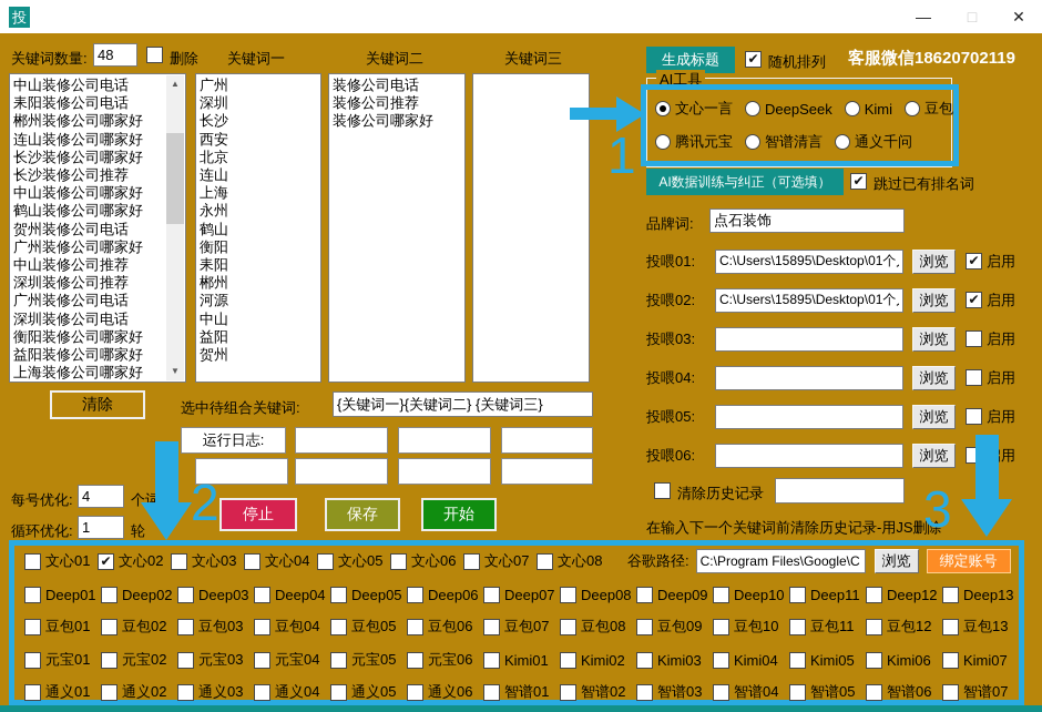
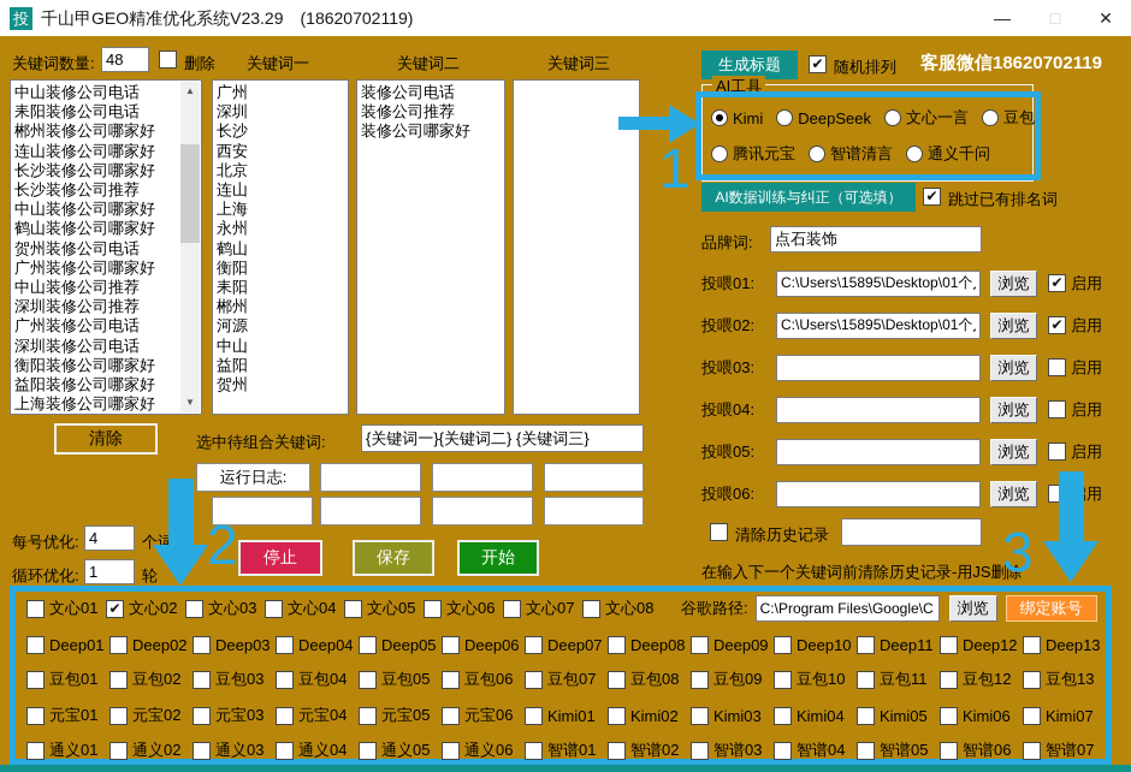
  投
+ 千山甲GEO精准优化系统V23.29 (18620702119)
  —
  □
  ✕
  关键词数量:
  48
  删除
  关键词一
  关键词二
  关键词三
  ▲
  ▼
  中山装修公司电话
  耒阳装修公司电话
  郴州装修公司哪家好
  连山装修公司哪家好
  长沙装修公司哪家好
  长沙装修公司推荐
  中山装修公司哪家好
  鹤山装修公司哪家好
  贺州装修公司电话
  广州装修公司哪家好
  中山装修公司推荐
  深圳装修公司推荐
  广州装修公司电话
  深圳装修公司电话
  衡阳装修公司哪家好
  益阳装修公司哪家好
  上海装修公司哪家好
  广州
  深圳
  长沙
  西安
  北京
  连山
  上海
  永州
  鹤山
  衡阳
  耒阳
  郴州
  河源
  中山
  益阳
  贺州
  装修公司电话
  装修公司推荐
  装修公司哪家好
  清除
  选中待组合关键词:
  {关键词一}{关键词二} {关键词三}
  运行日志:
  每号优化:
  4
  个词
  循环优化:
  1
  轮
  停止
  保存
  开始
  生成标题
  ✔
  随机排列
  客服微信18620702119
  AI工具
- 文心一言
+ Kimi
  DeepSeek
- Kimi
+ 文心一言
  豆包
  腾讯元宝
  智谱清言
  通义千问
  AI数据训练与纠正（可选填）
  ✔
  跳过已有排名词
  品牌词:
  点石装饰
  投喂01:
  C:\Users\15895\Desktop\01个
  浏览
  ✔
  启用
  投喂02:
  C:\Users\15895\Desktop\01个
  浏览
  ✔
  启用
  投喂03:
  浏览
  启用
  投喂04:
  浏览
  启用
  投喂05:
  浏览
  启用
  投喂06:
  浏览
  清除历史记录
  在输入下一个关键词前清除历史记录-用JS删除
  文心01
  ✔
  文心02
  文心03
  文心04
  文心05
  文心06
  文心07
  文心08
  谷歌路径:
  C:\Program Files\Google\C
  浏览
  绑定账号
  Deep01
  Deep02
  Deep03
  Deep04
  Deep05
  Deep06
  Deep07
  Deep08
  Deep09
  Deep10
  Deep11
  Deep12
  Deep13
  豆包01
  豆包02
  豆包03
  豆包04
  豆包05
  豆包06
  豆包07
  豆包08
  豆包09
  豆包10
  豆包11
  豆包12
  豆包13
  元宝01
  元宝02
  元宝03
  元宝04
  元宝05
  元宝06
  Kimi01
  Kimi02
  Kimi03
  Kimi04
  Kimi05
  Kimi06
  Kimi07
  通义01
  通义02
  通义03
  通义04
  通义05
  通义06
  智谱01
  智谱02
  智谱03
  智谱04
  智谱05
  智谱06
  智谱07
  1
  2
  3
